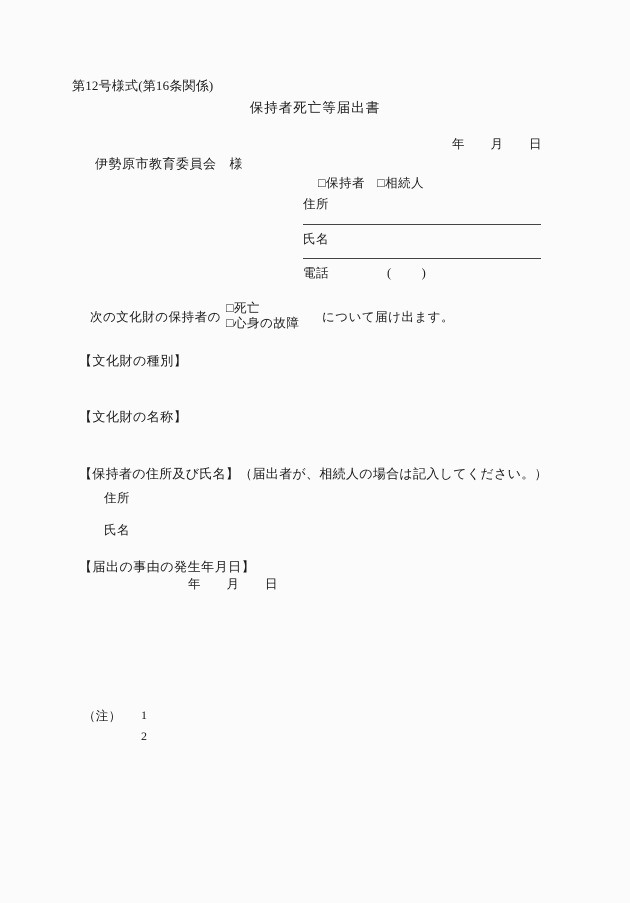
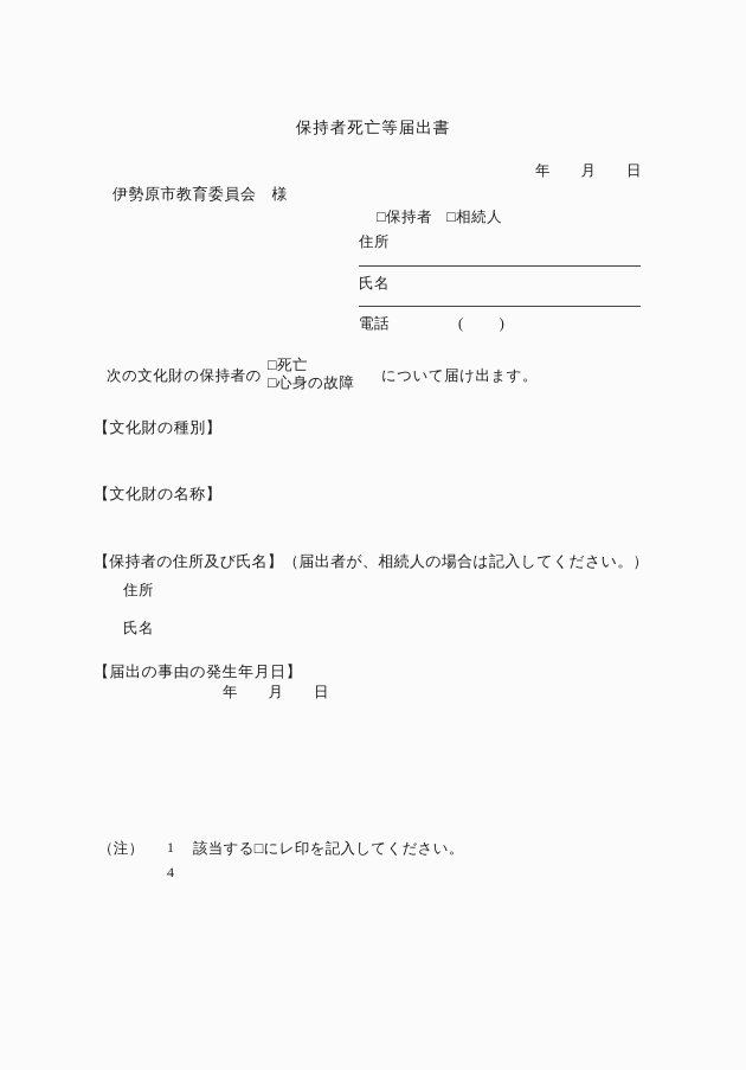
- 第12号様式(第16条関係)
  保持者死亡等届出書
  年 月 日
  伊勢原市教育委員会 様
  □保持者 □相続人
  住所
  氏名
  電話 ( )
  次の文化財の保持者の
  □死亡
  □心身の故障
  について届け出ます。
  【文化財の種別】
  【文化財の名称】
  【保持者の住所及び氏名】（届出者が、相続人の場合は記入してください。）
  住所
  氏名
  【届出の事由の発生年月日】
  年 月 日
  （注）
  1
+ 該当する□にレ印を記入してください。
- 2
+ 4
